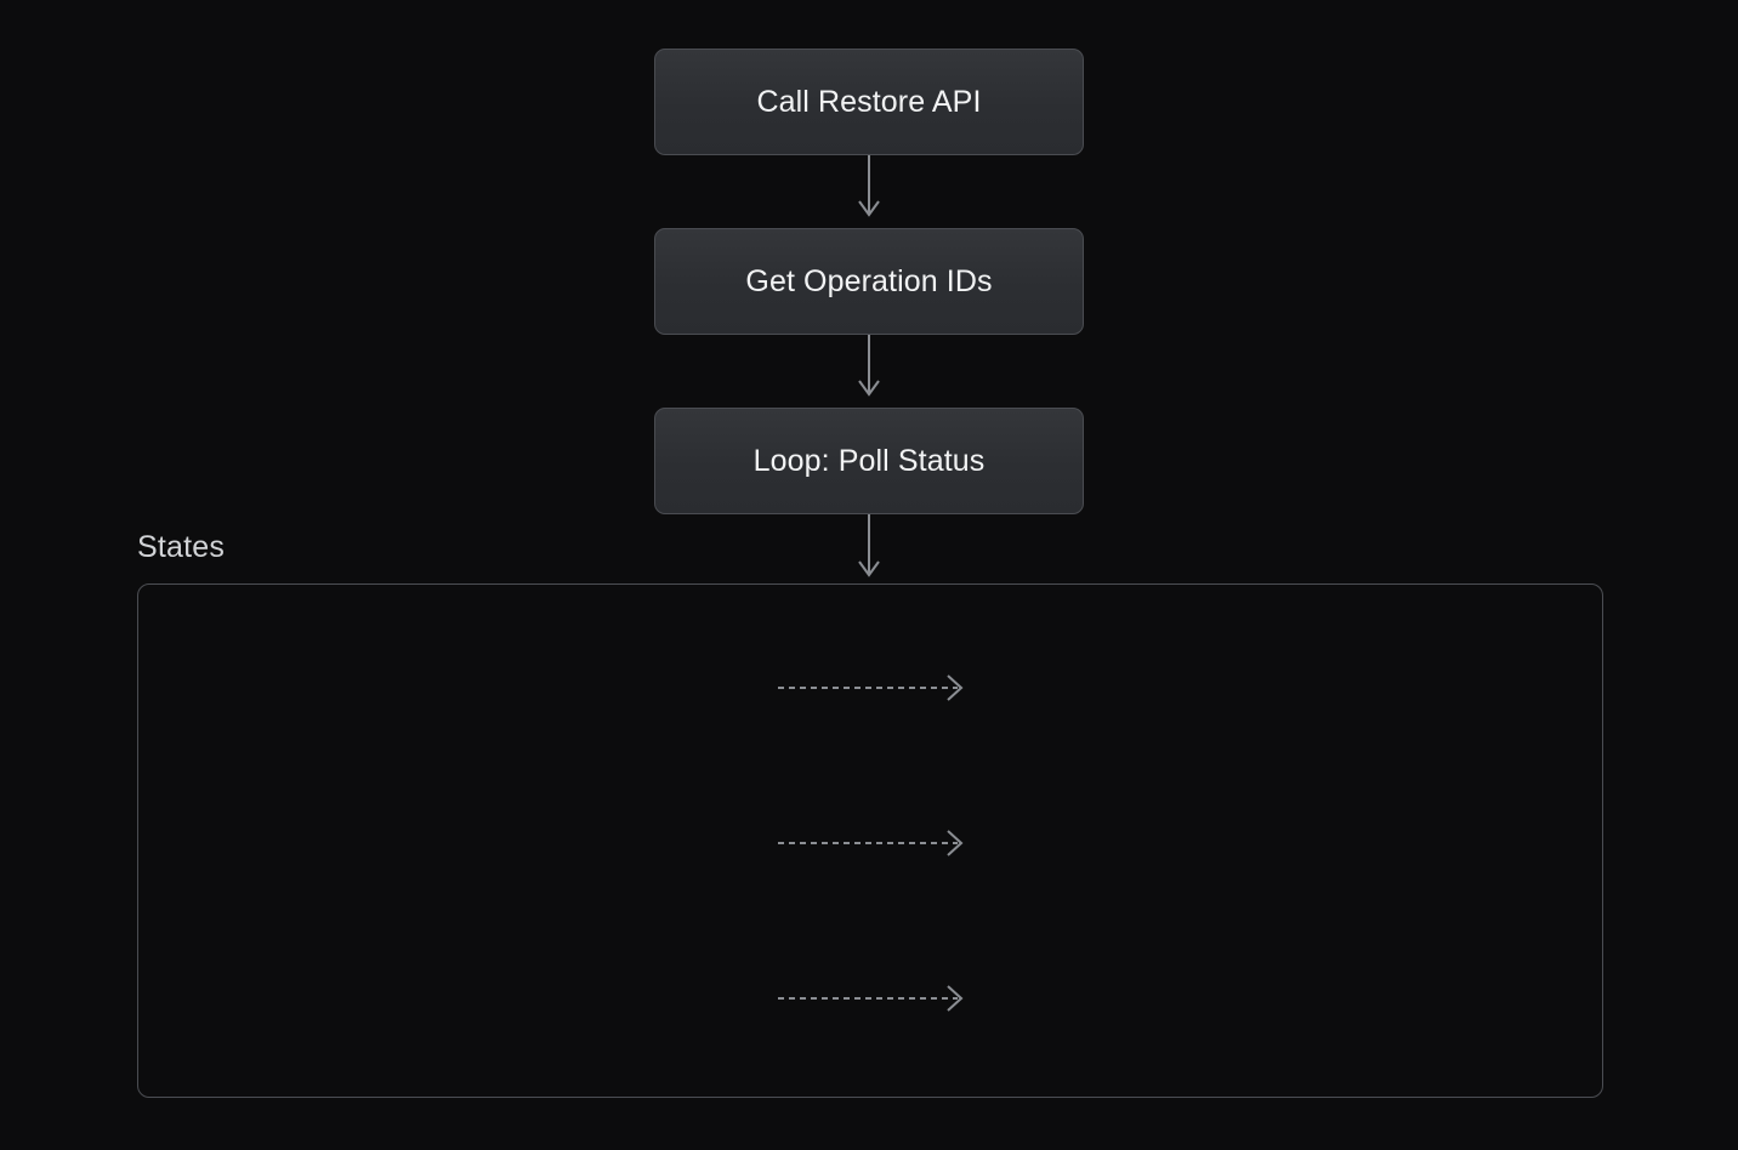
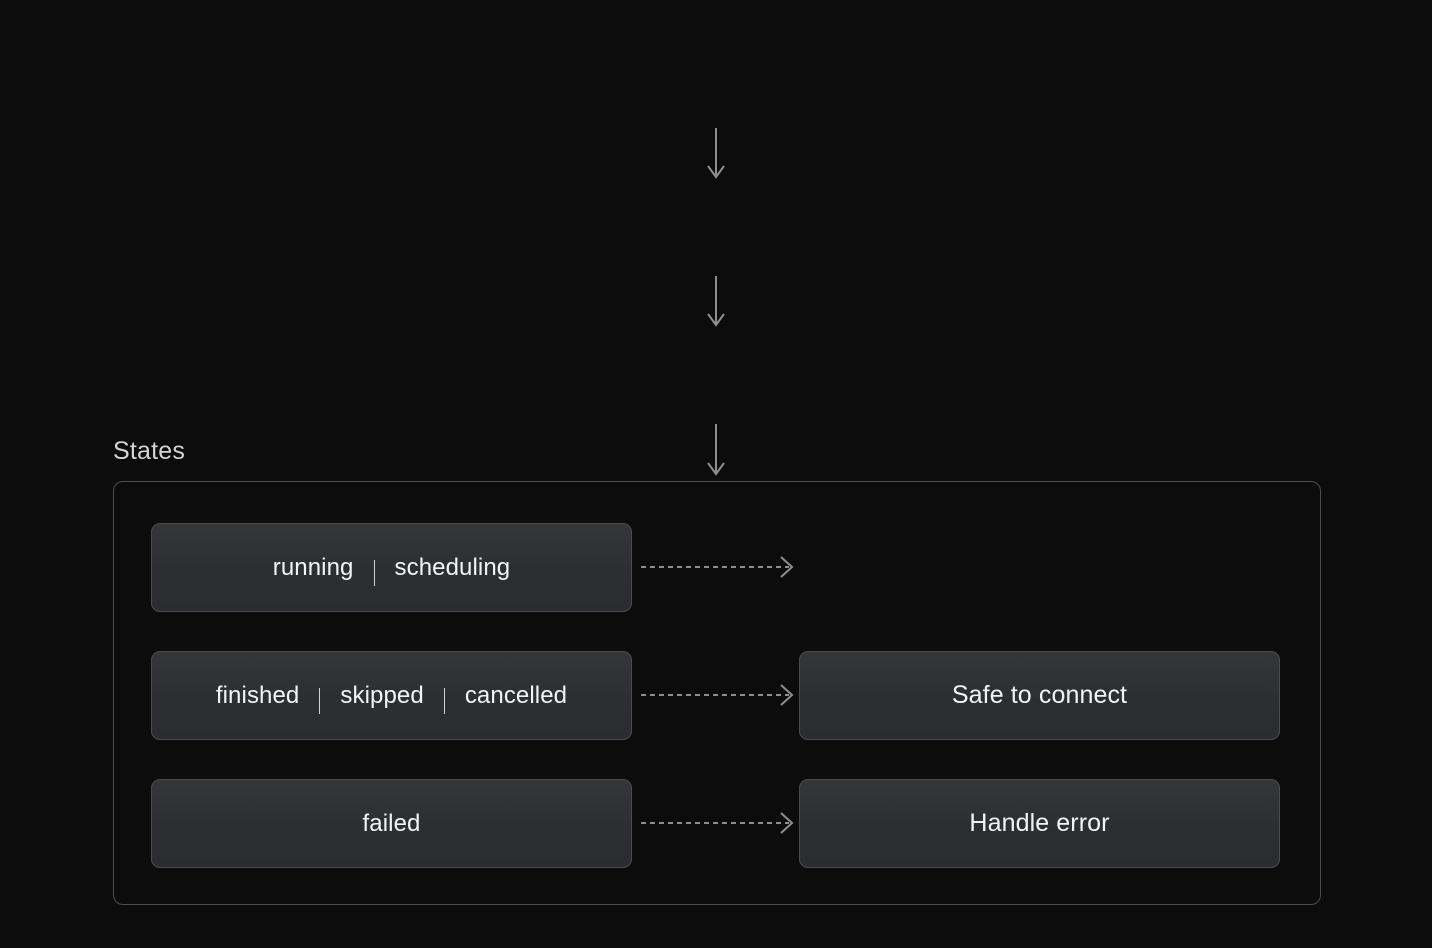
- Call Restore API
- Get Operation IDs
- Loop: Poll Status
  States
+ running
+ scheduling
+ finished
+ skipped
+ cancelled
+ Safe to connect
+ failed
+ Handle error
